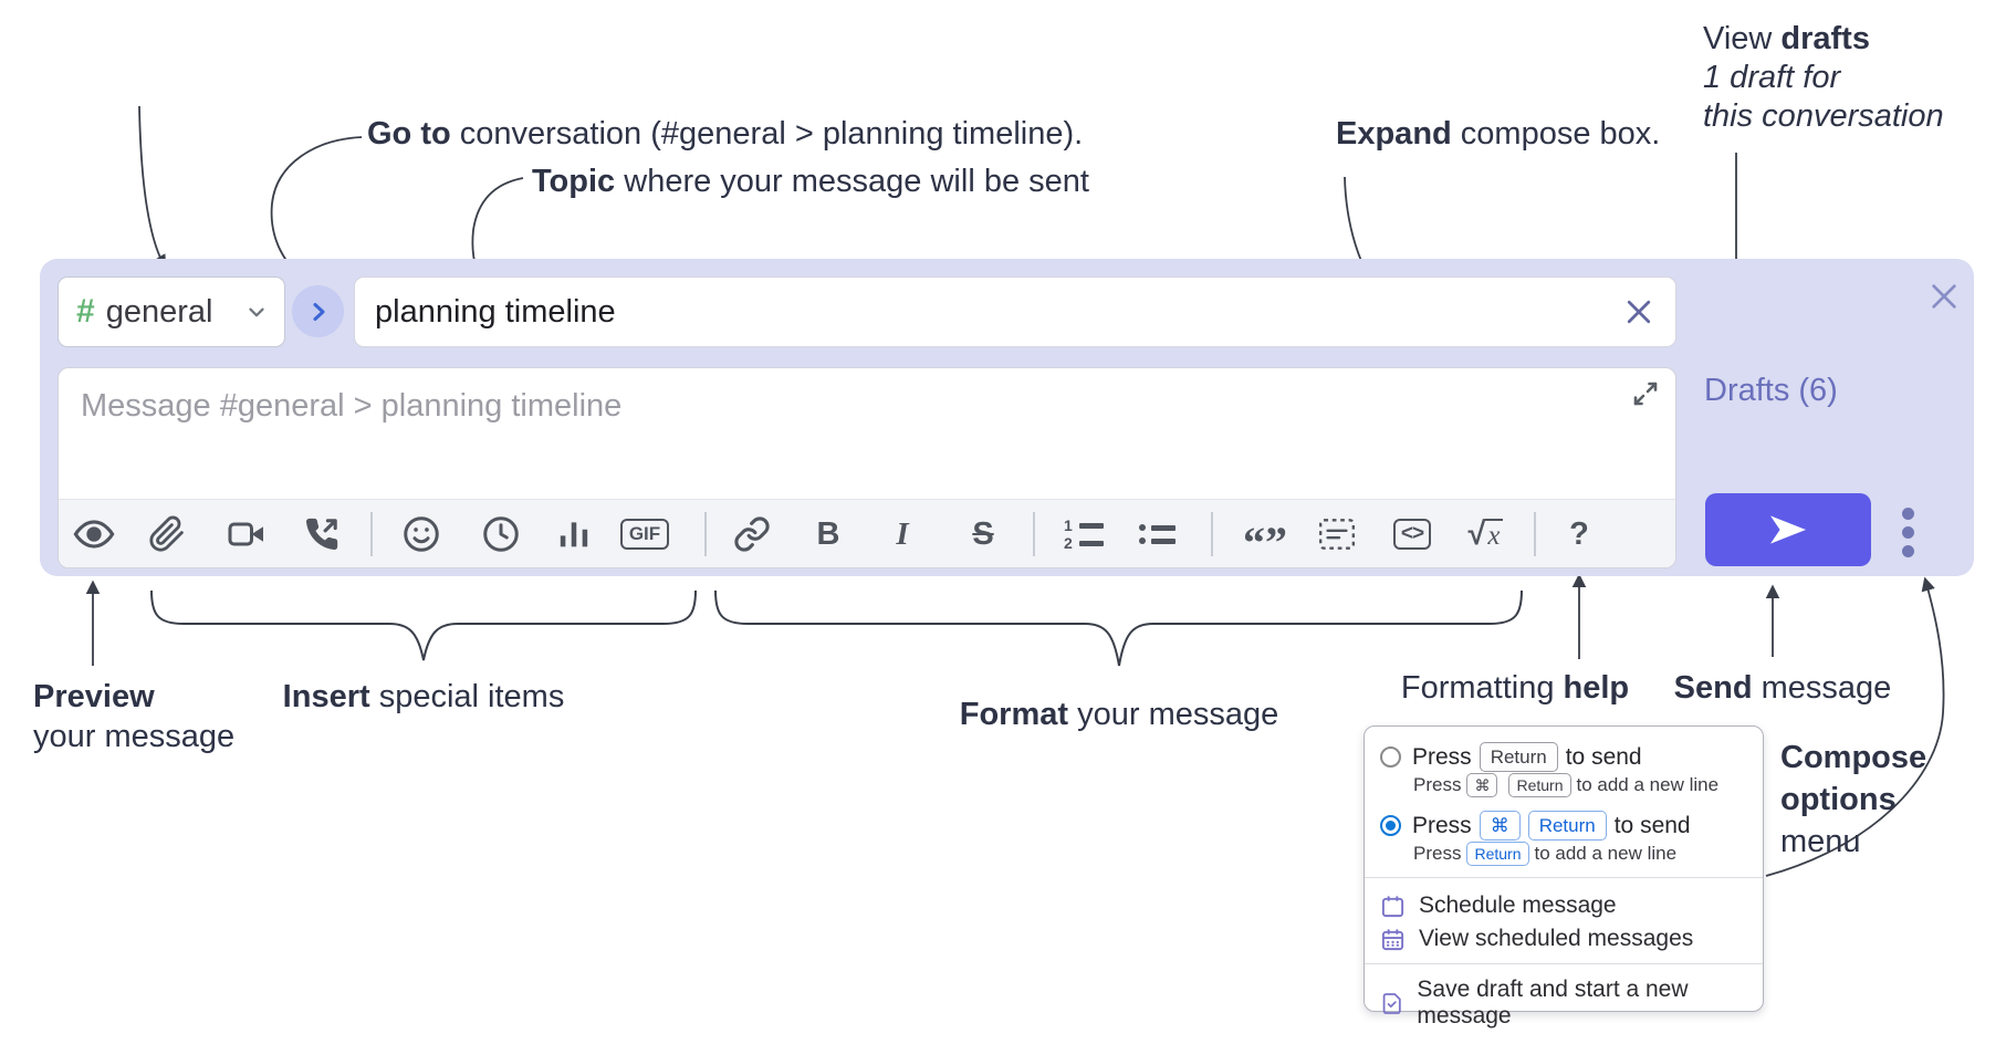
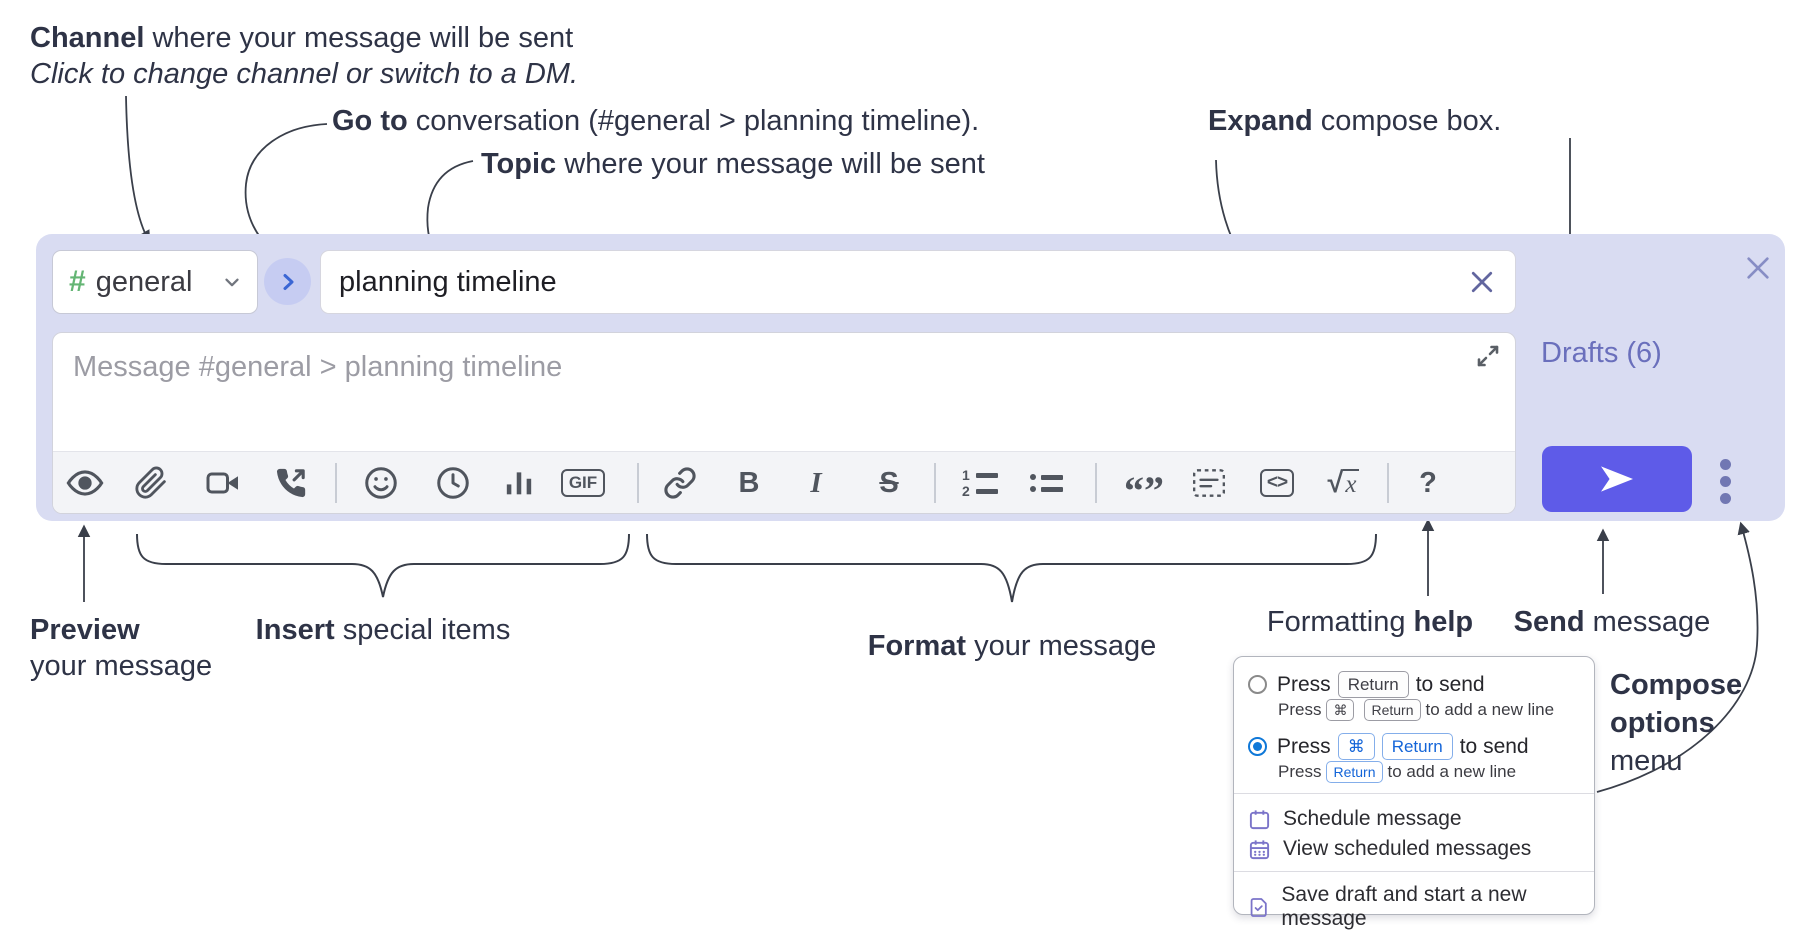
+ Channel where your message will be sent
+ Click to change channel or switch to a DM.
  Go to conversation (#general > planning timeline).
  Topic where your message will be sent
  Expand compose box.
- View drafts
- 1 draft for
- this conversation
  Preview
  your message
  Insert special items
  Format your message
  Formatting help
  Send message
  Compose
  options
  menu
  #
  general
  planning timeline
  Message #general > planning timeline
  GIF
  B
  I
  S
  1
  2
  “”
  <>
  √x
  ?
  Drafts (6)
  Press
  Return
  to send
  Press
  ⌘
  Return
  to add a new line
  Press
  ⌘
  Return
  to send
  Press
  Return
  to add a new line
  Schedule message
  View scheduled messages
  Save draft and start a new message
